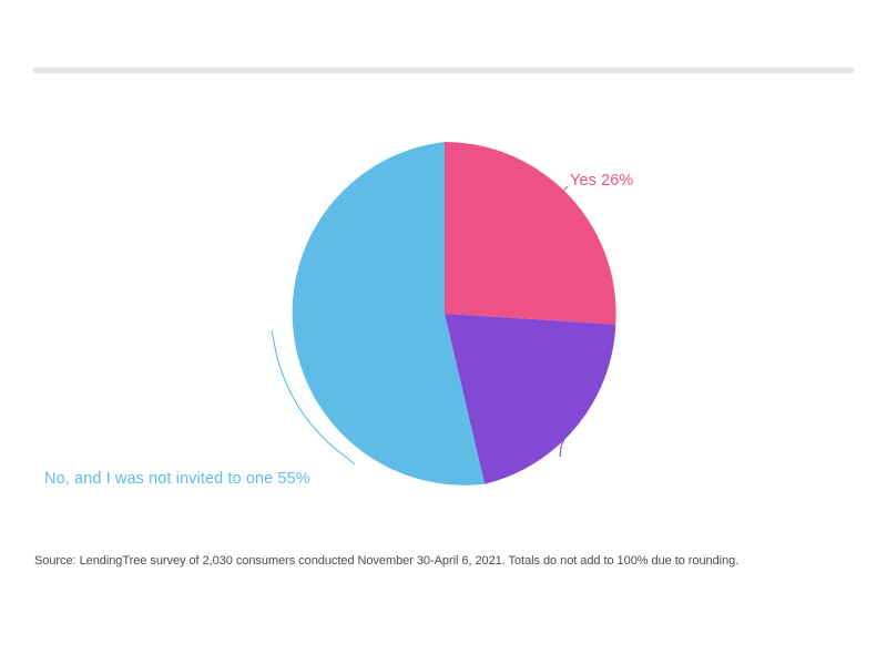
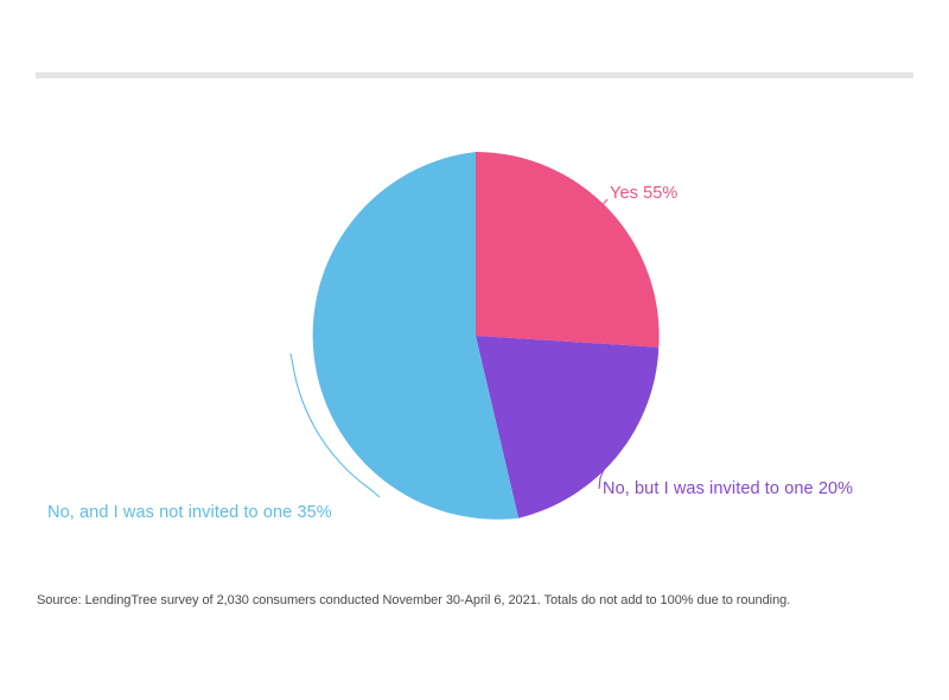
- Yes 26%
+ Yes 55%
+ No, but I was invited to one 20%
- No, and I was not invited to one 55%
+ No, and I was not invited to one 35%
  Source: LendingTree survey of 2,030 consumers conducted November 30-April 6, 2021. Totals do not add to 100% due to rounding.
